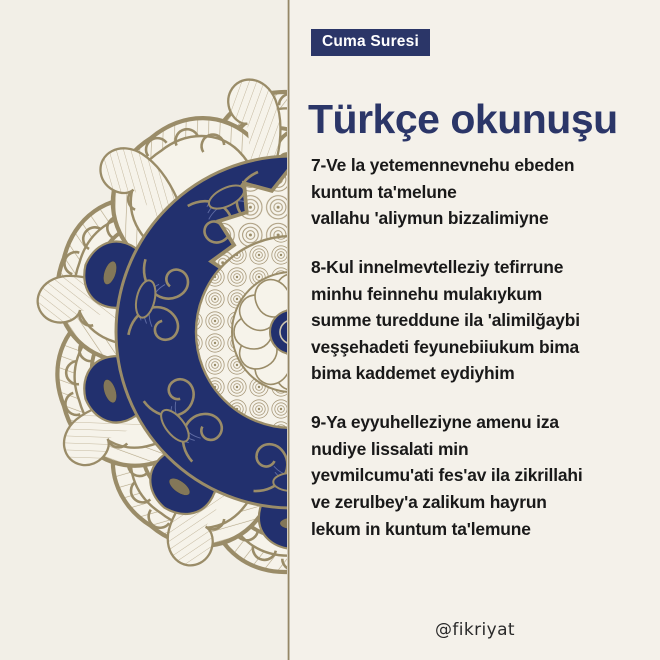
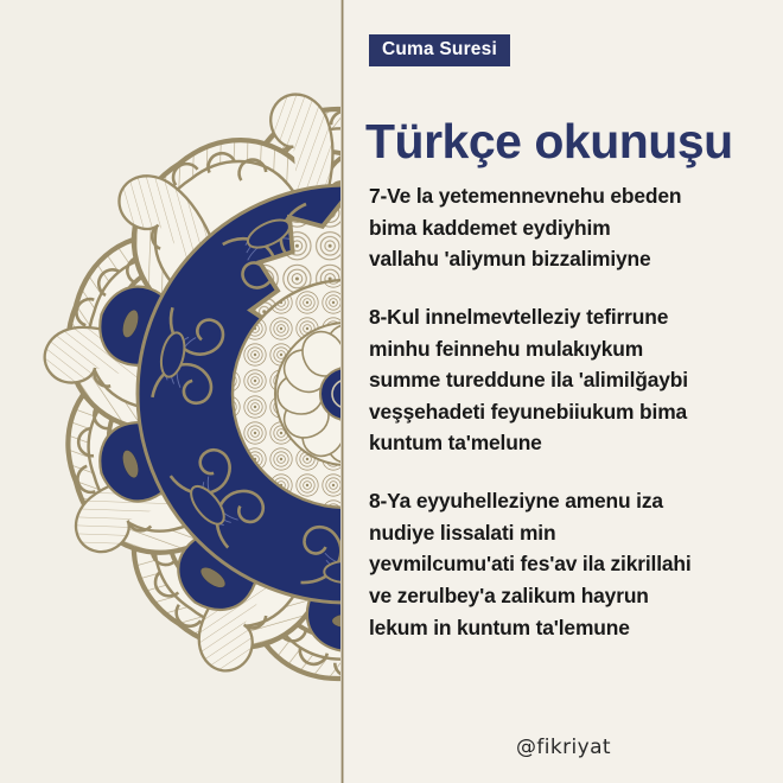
  Cuma Suresi
  Türkçe okunuşu
  7-Ve la yetemennevnehu ebeden
- kuntum ta'melune
+ bima kaddemet eydiyhim
  vallahu 'aliymun bizzalimiyne
  8-Kul innelmevtelleziy tefirrune
  minhu feinnehu mulakıykum
  summe tureddune ila 'alimilğaybi
  veşşehadeti feyunebiiukum bima
- bima kaddemet eydiyhim
+ kuntum ta'melune
- 9-Ya eyyuhelleziyne amenu iza
+ 8-Ya eyyuhelleziyne amenu iza
  nudiye lissalati min
  yevmilcumu'ati fes'av ila zikrillahi
  ve zerulbey'a zalikum hayrun
  lekum in kuntum ta'lemune
  @fikriyat
